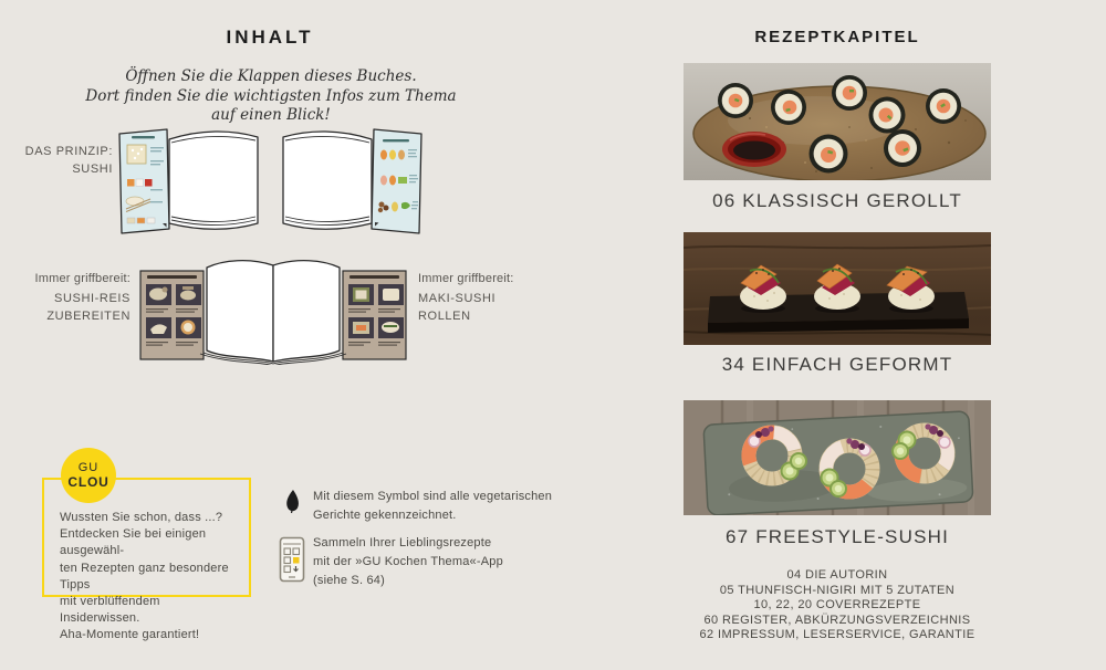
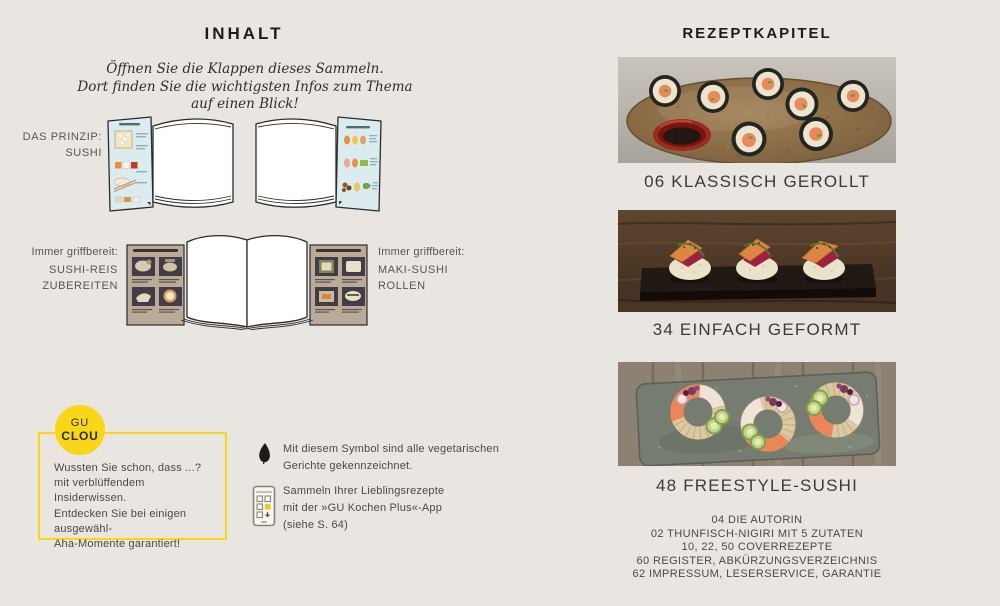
  INHALT
- Öffnen Sie die Klappen dieses Buches.
+ Öffnen Sie die Klappen dieses Sammeln.
  Dort finden Sie die wichtigsten Infos zum Thema auf einen Blick!
  DAS PRINZIP:
  SUSHI
  Immer griffbereit:
  SUSHI-REIS
  ZUBEREITEN
  Immer griffbereit:
  MAKI-SUSHI
  ROLLEN
  GU
  CLOU
  Wussten Sie schon, dass ...?
- Entdecken Sie bei einigen ausgewähl-
+ mit verblüffendem Insiderwissen.
- ten Rezepten ganz besondere Tipps
- mit verblüffendem Insiderwissen.
+ Entdecken Sie bei einigen ausgewähl-
  Aha-Momente garantiert!
  Mit diesem Symbol sind alle vegetarischen
  Gerichte gekennzeichnet.
  Sammeln Ihrer Lieblingsrezepte
- mit der »GU Kochen Thema«-App
+ mit der »GU Kochen Plus«-App
  (siehe S. 64)
  REZEPTKAPITEL
  06 KLASSISCH GEROLLT
  34 EINFACH GEFORMT
- 67 FREESTYLE-SUSHI
+ 48 FREESTYLE-SUSHI
  04 DIE AUTORIN
- 05 THUNFISCH-NIGIRI MIT 5 ZUTATEN
+ 02 THUNFISCH-NIGIRI MIT 5 ZUTATEN
- 10, 22, 20 COVERREZEPTE
+ 10, 22, 50 COVERREZEPTE
  60 REGISTER, ABKÜRZUNGSVERZEICHNIS
  62 IMPRESSUM, LESERSERVICE, GARANTIE
